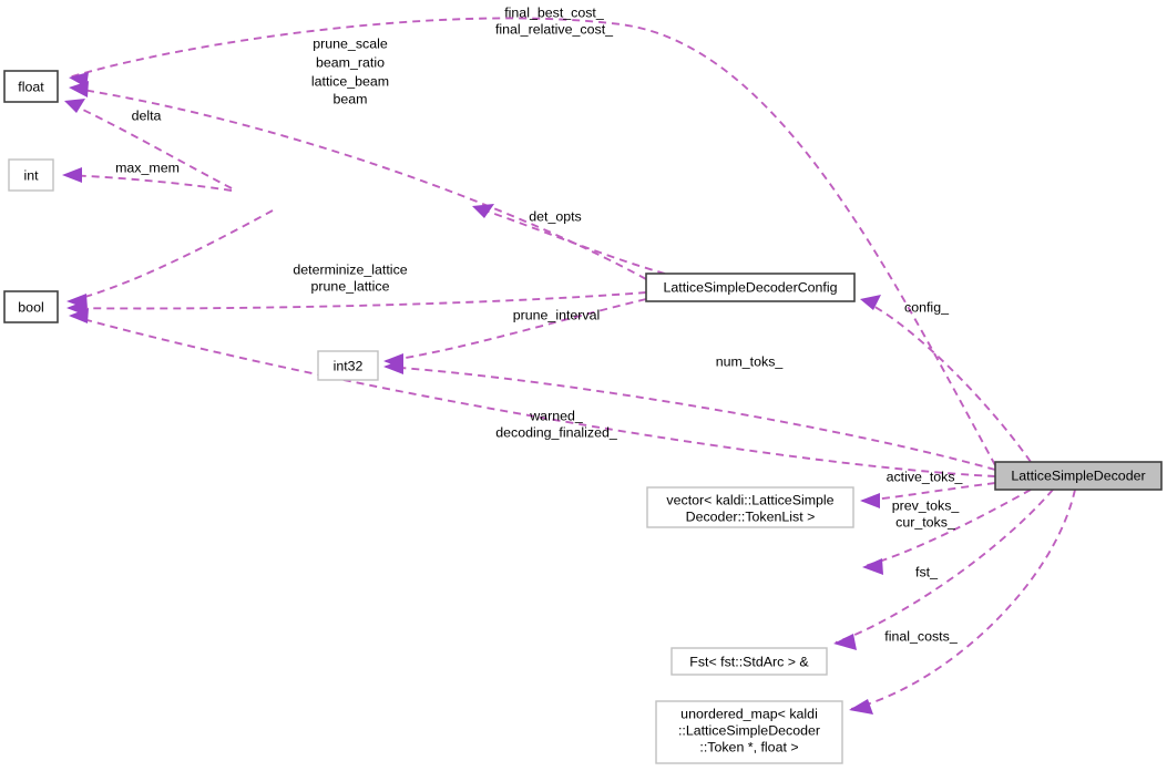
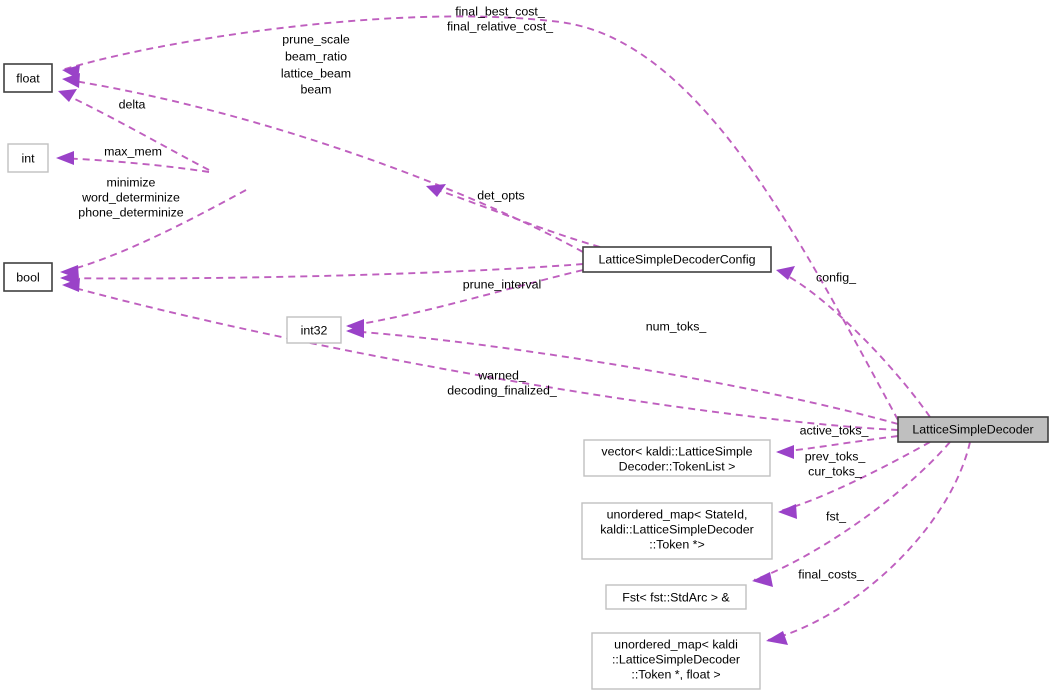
  float
  int
  bool
  int32
  LatticeSimpleDecoderConfig
  LatticeSimpleDecoder
  vector< kaldi::LatticeSimple
  Decoder::TokenList >
+ unordered_map< StateId,
+ kaldi::LatticeSimpleDecoder
+ ::Token *>
  Fst< fst::StdArc > &
  unordered_map< kaldi
  ::LatticeSimpleDecoder
  ::Token *, float >
  final_best_cost_
  final_relative_cost_
  prune_scale
  beam_ratio
  lattice_beam
  beam
  delta
  max_mem
+ minimize
+ word_determinize
+ phone_determinize
  det_opts
- determinize_lattice
- prune_lattice
  config_
  prune_interval
  num_toks_
  warned_
  decoding_finalized_
  active_toks_
  prev_toks_
  cur_toks_
  fst_
  final_costs_
